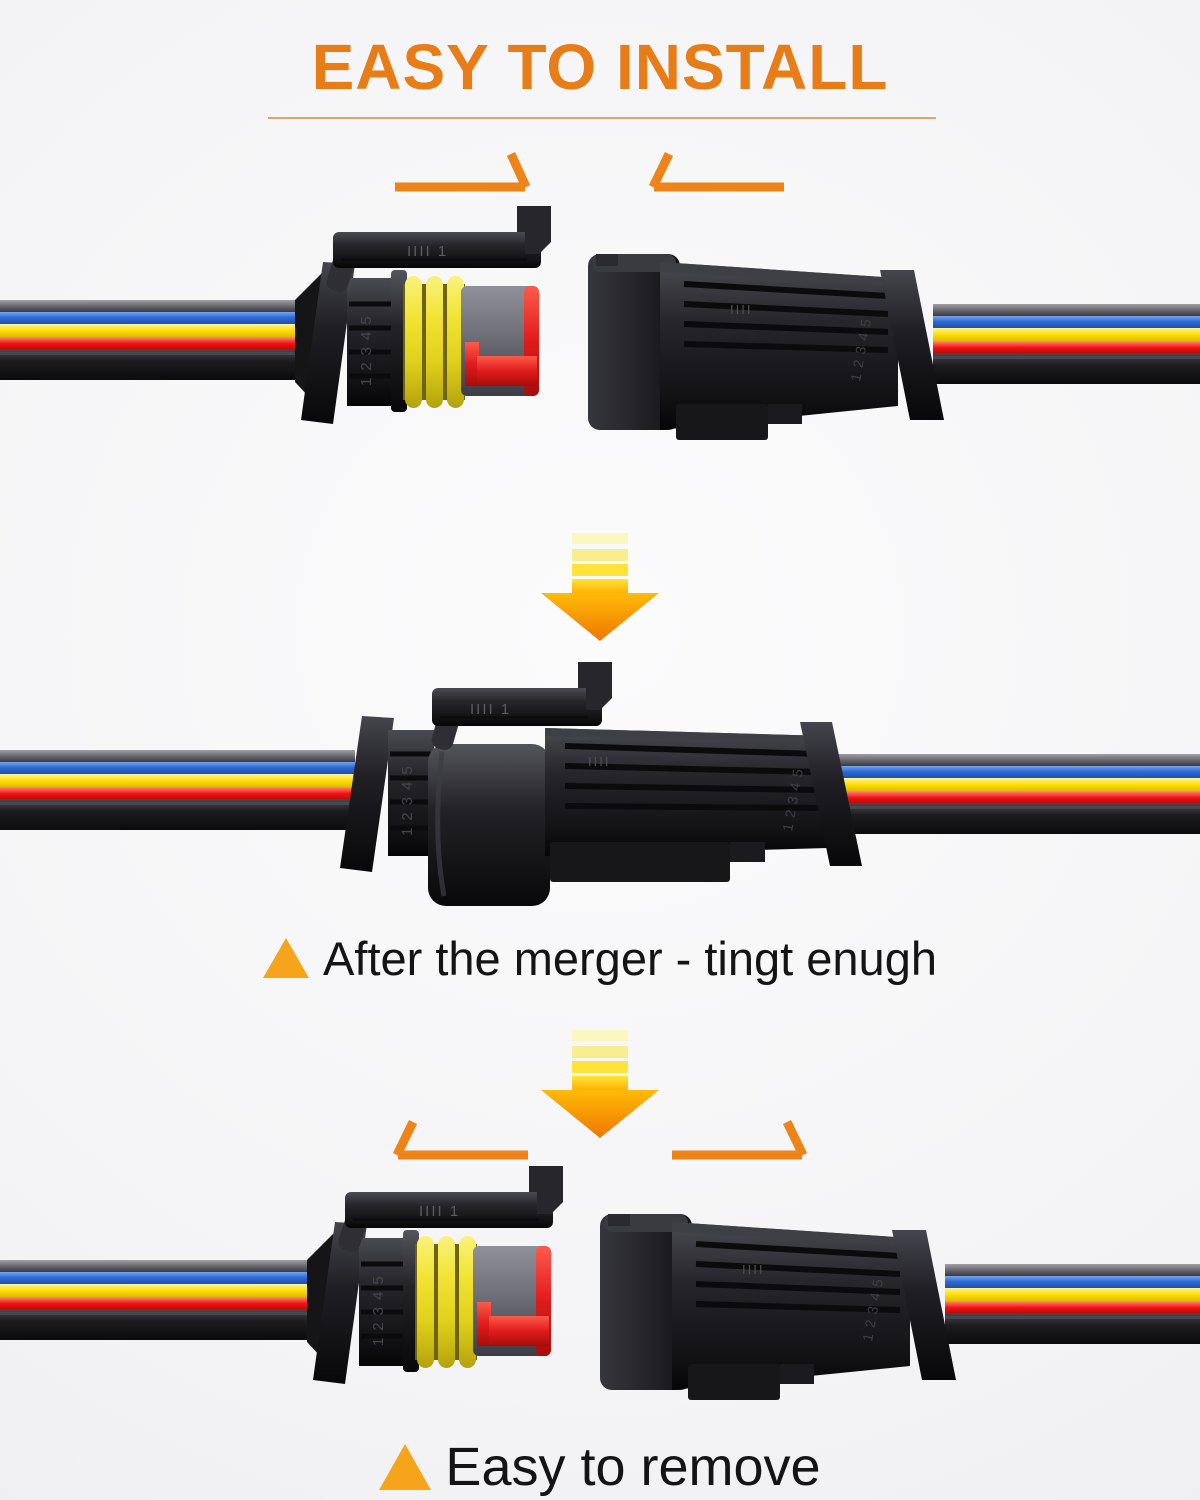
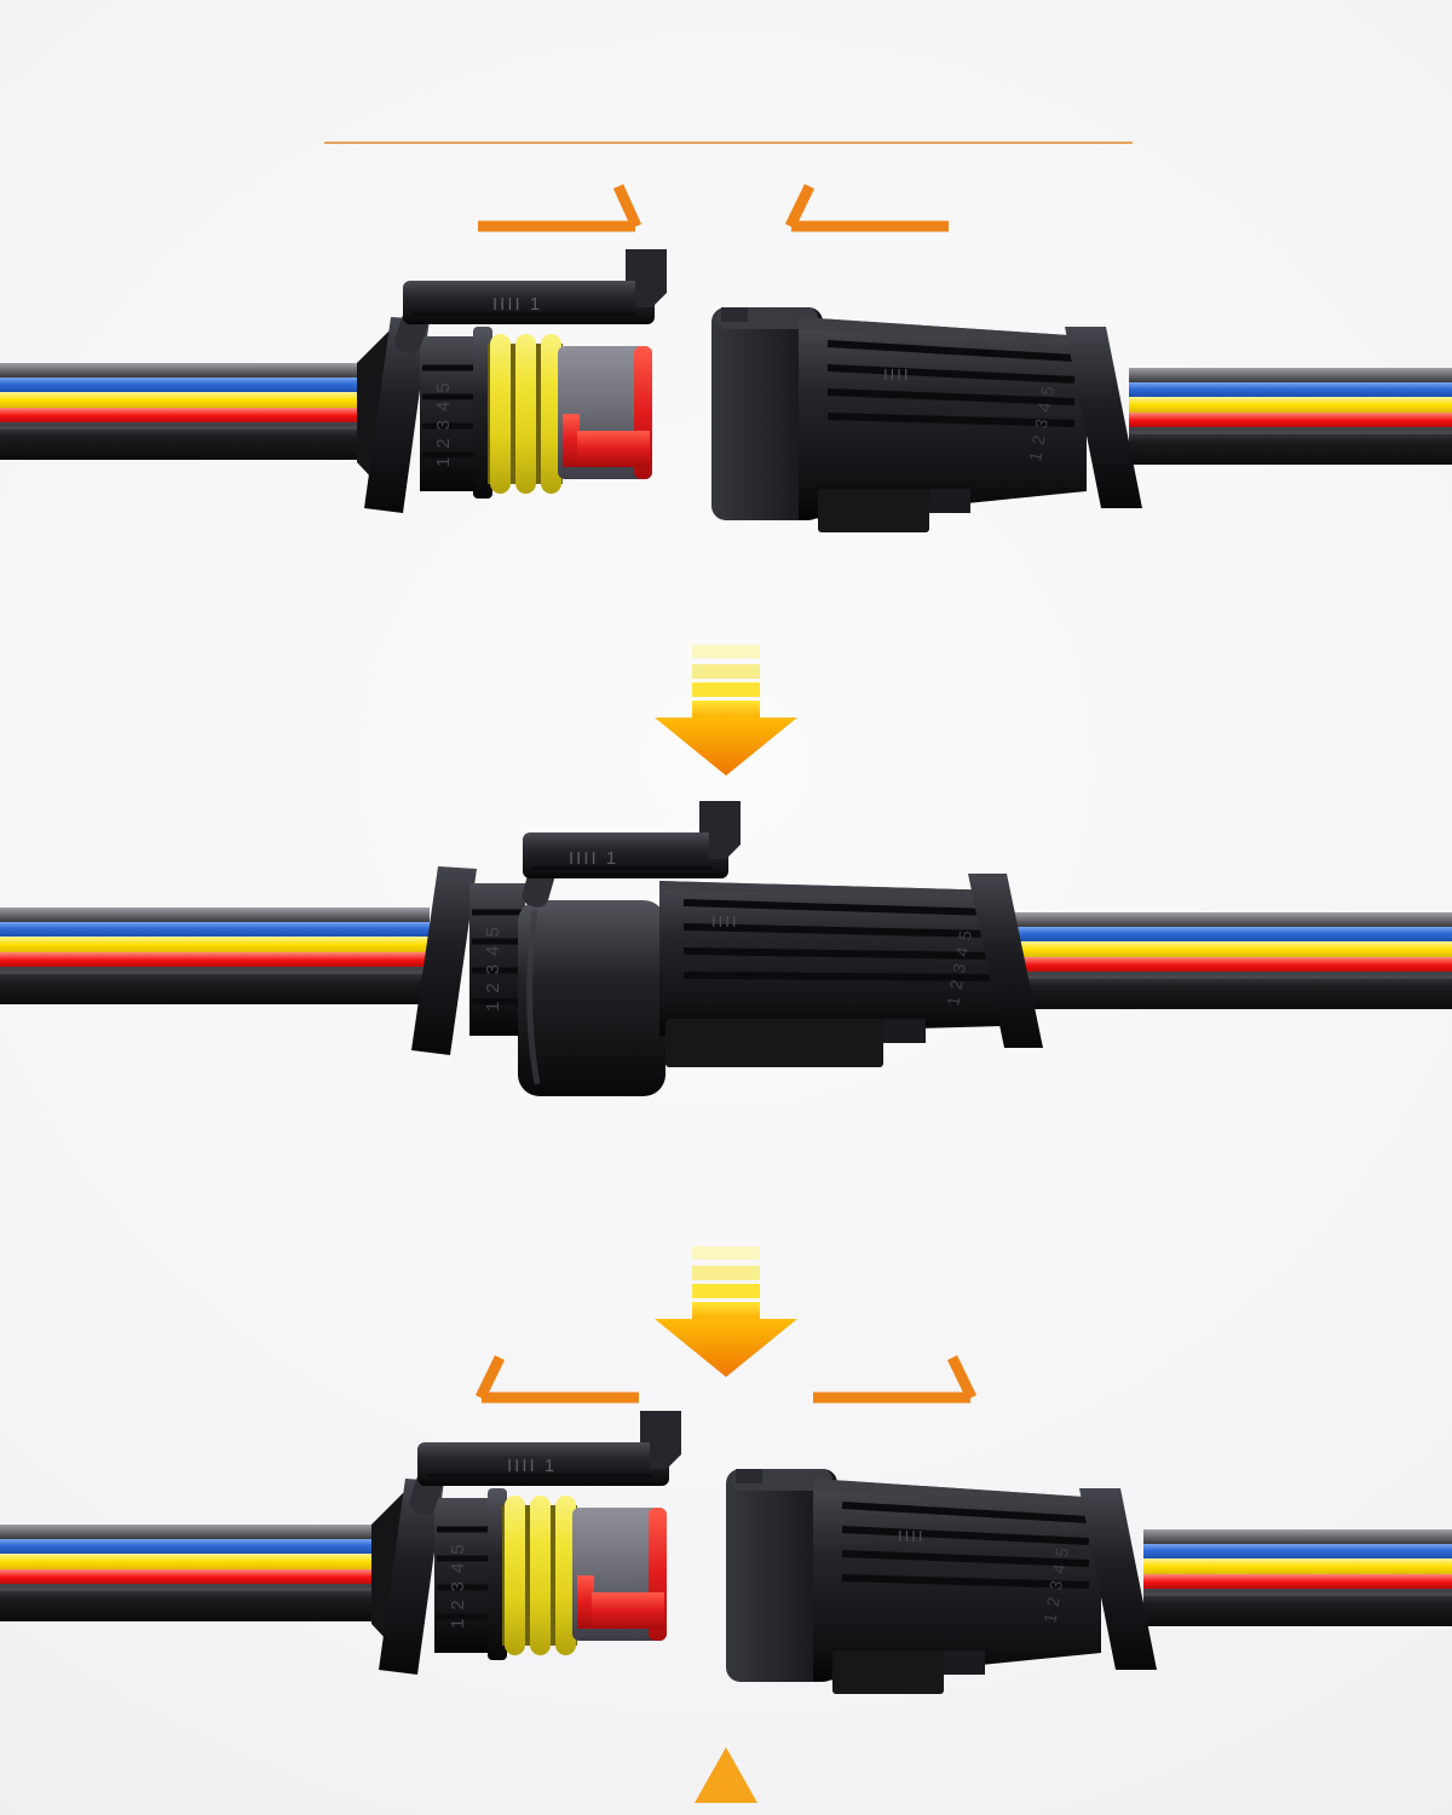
- EASY TO INSTALL
- After the merger - tingt enugh
- Easy to remove
